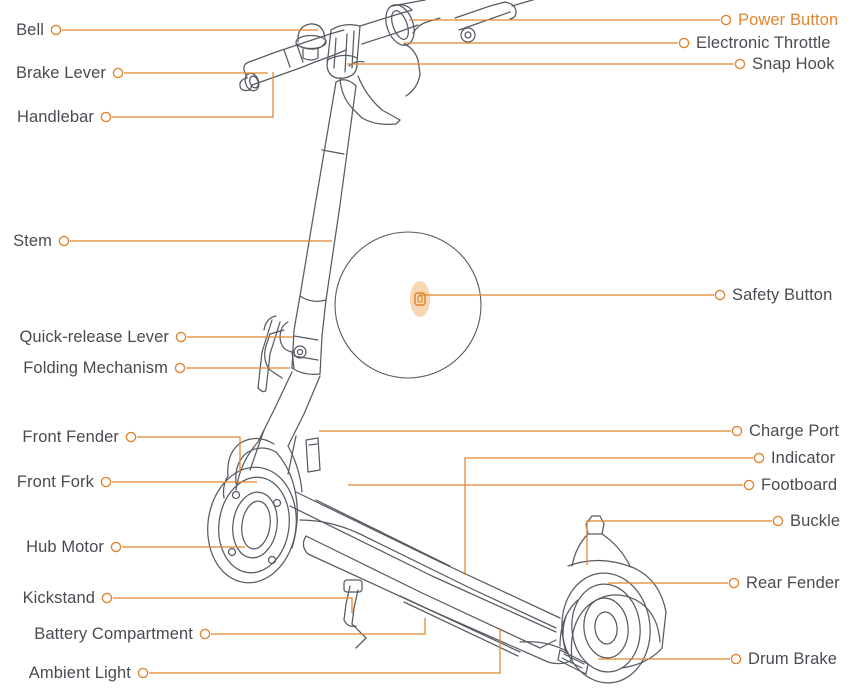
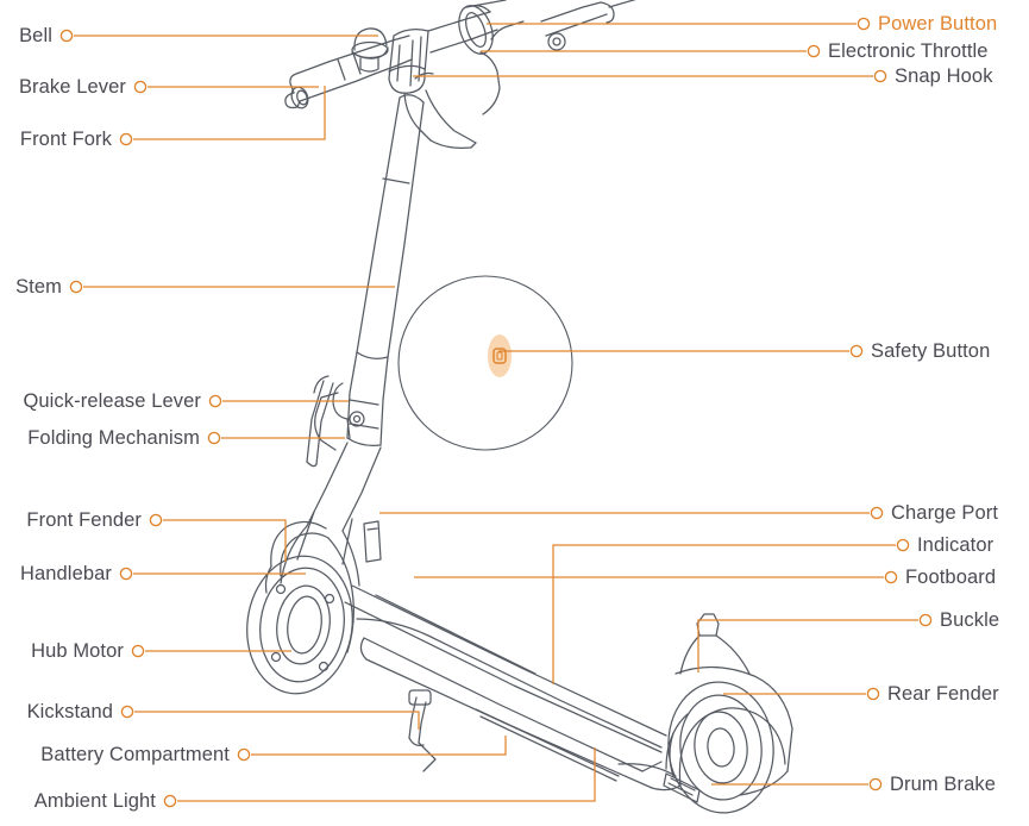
  Bell
  Brake Lever
- Handlebar
+ Front Fork
  Stem
  Quick-release Lever
  Folding Mechanism
  Front Fender
- Front Fork
+ Handlebar
  Hub Motor
  Kickstand
  Battery Compartment
  Ambient Light
  Power Button
  Electronic Throttle
  Snap Hook
  Safety Button
  Charge Port
  Indicator
  Footboard
  Buckle
  Rear Fender
  Drum Brake
